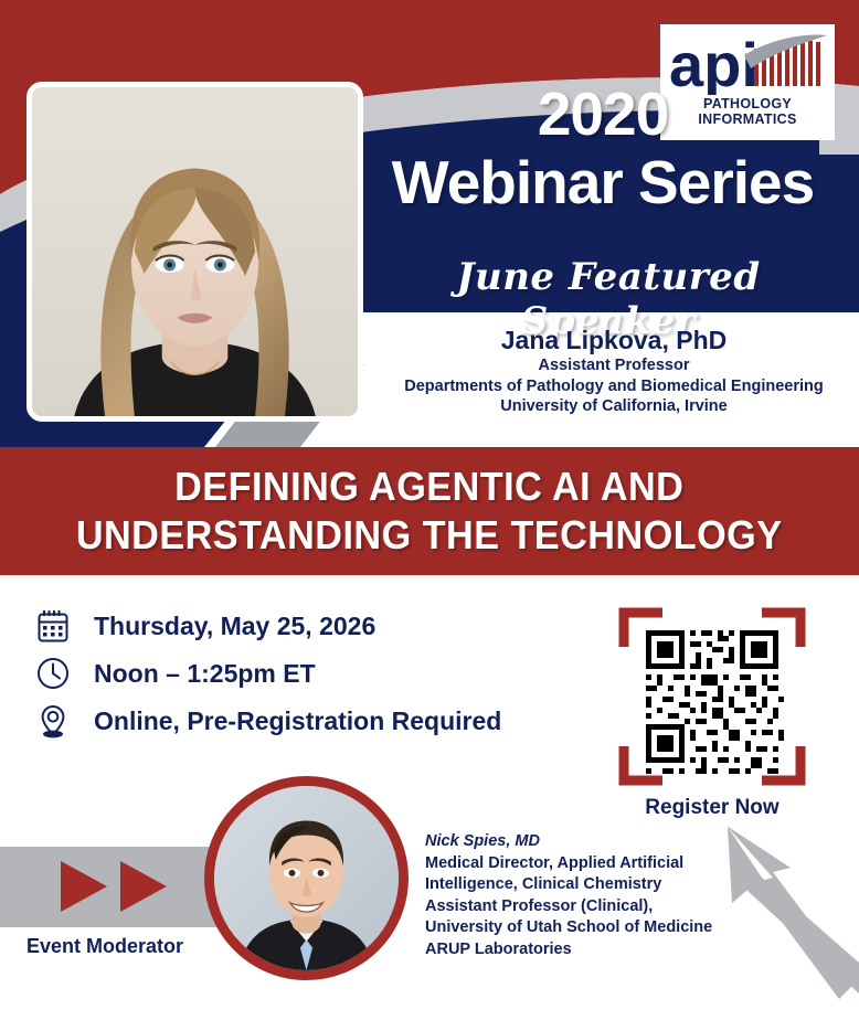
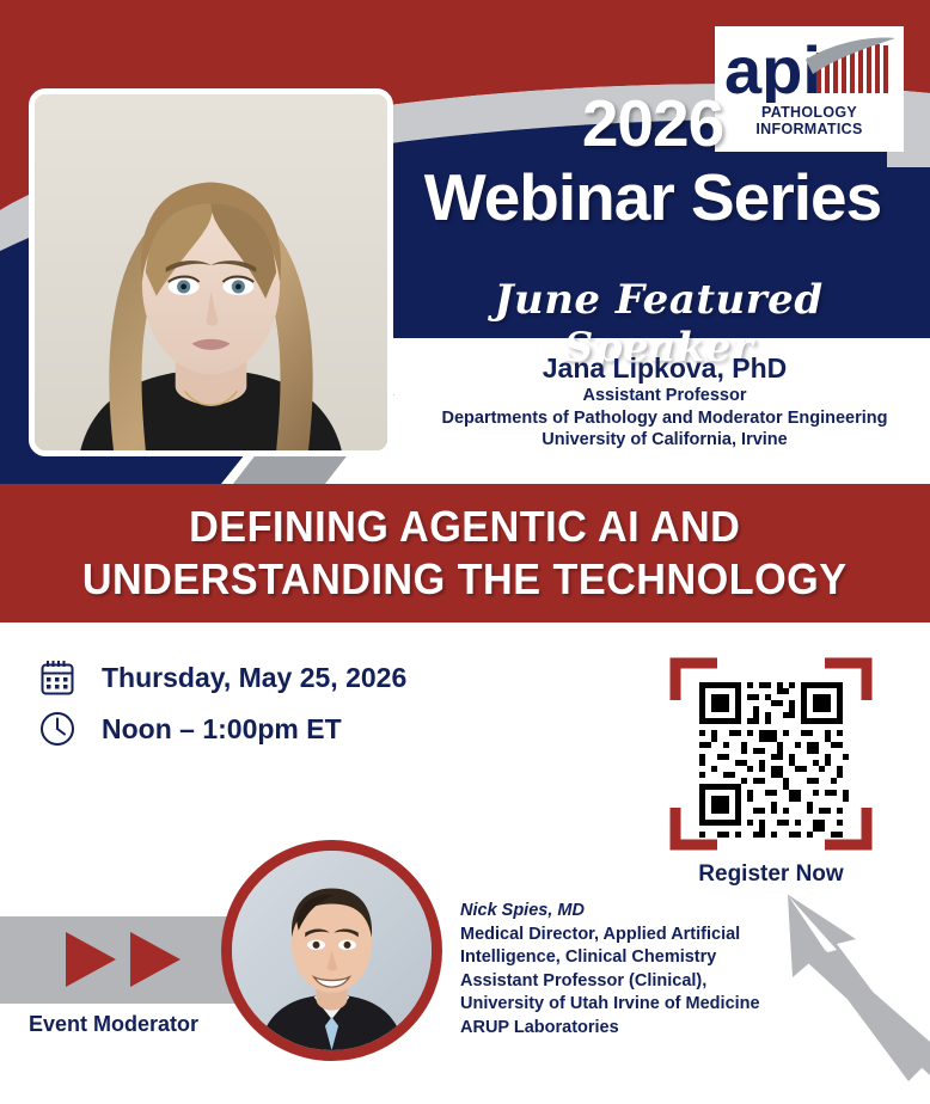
  PATHOLOGY
  INFORMATICS
- 2020
+ 2026
  Webinar Series
  June Featured Speaker
  Jana Lipkova, PhD
  Assistant Professor
- Departments of Pathology and Biomedical Engineering
+ Departments of Pathology and Moderator Engineering
  University of California, Irvine
  DEFINING AGENTIC AI AND
  UNDERSTANDING THE TECHNOLOGY
  Thursday, May 25, 2026
- Noon – 1:25pm ET
+ Noon – 1:00pm ET
- Online, Pre-Registration Required
  Register Now
  Event Moderator
  Nick Spies, MD
  Medical Director, Applied Artificial
  Intelligence, Clinical Chemistry
  Assistant Professor (Clinical),
- University of Utah School of Medicine
+ University of Utah Irvine of Medicine
  ARUP Laboratories
